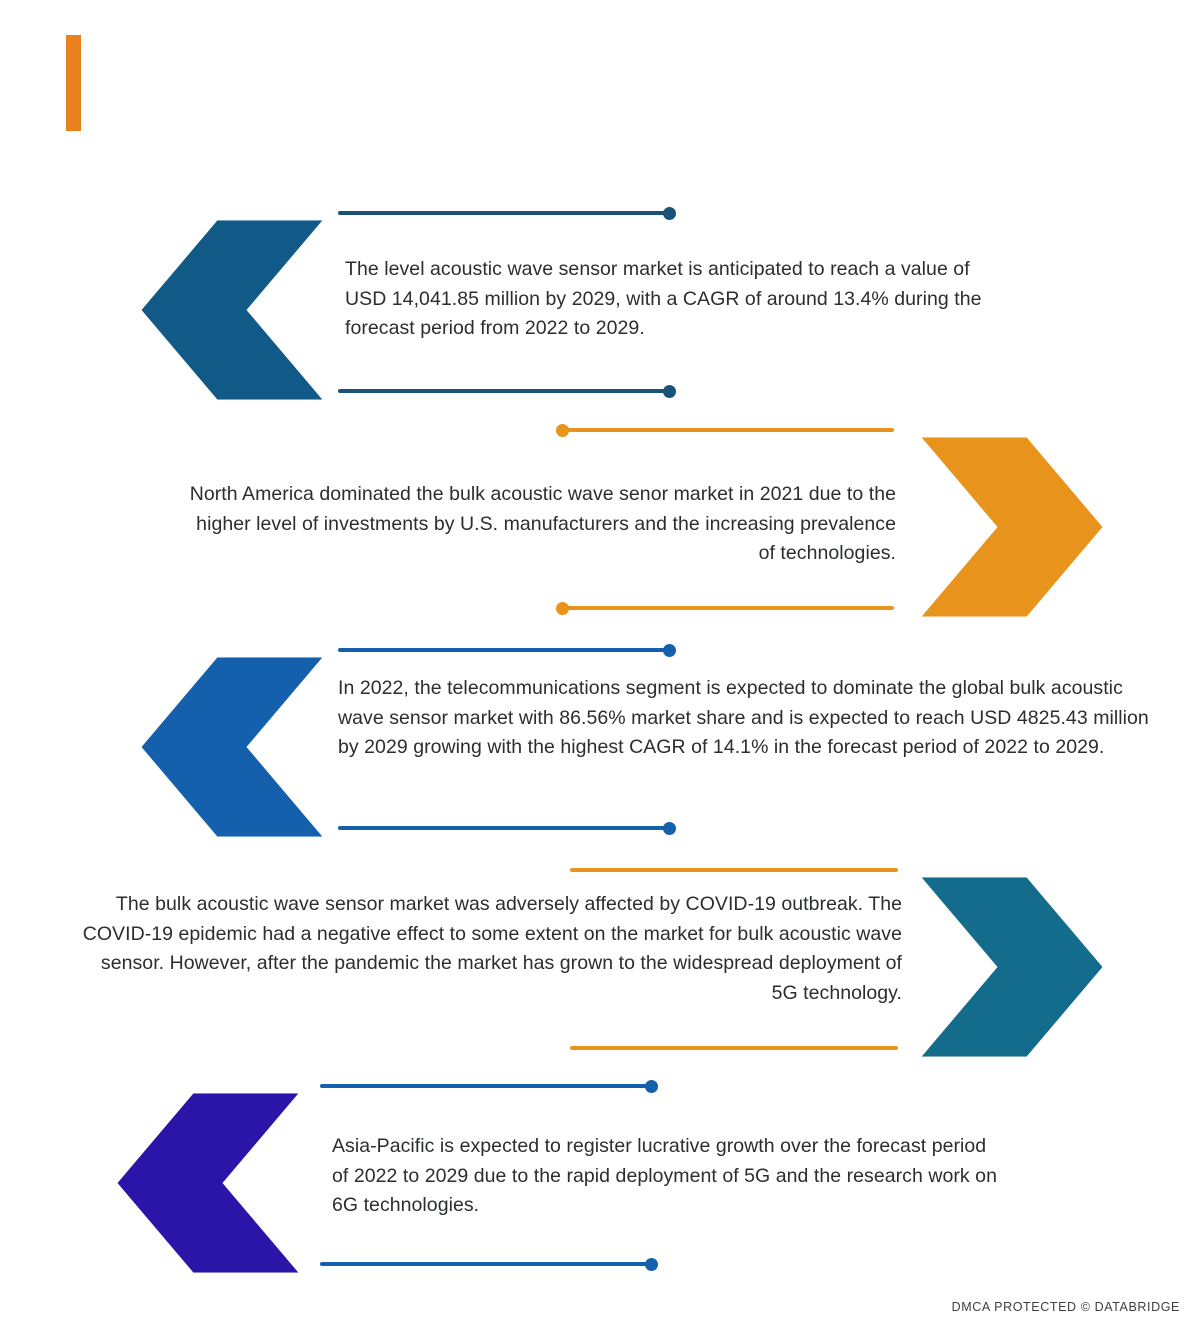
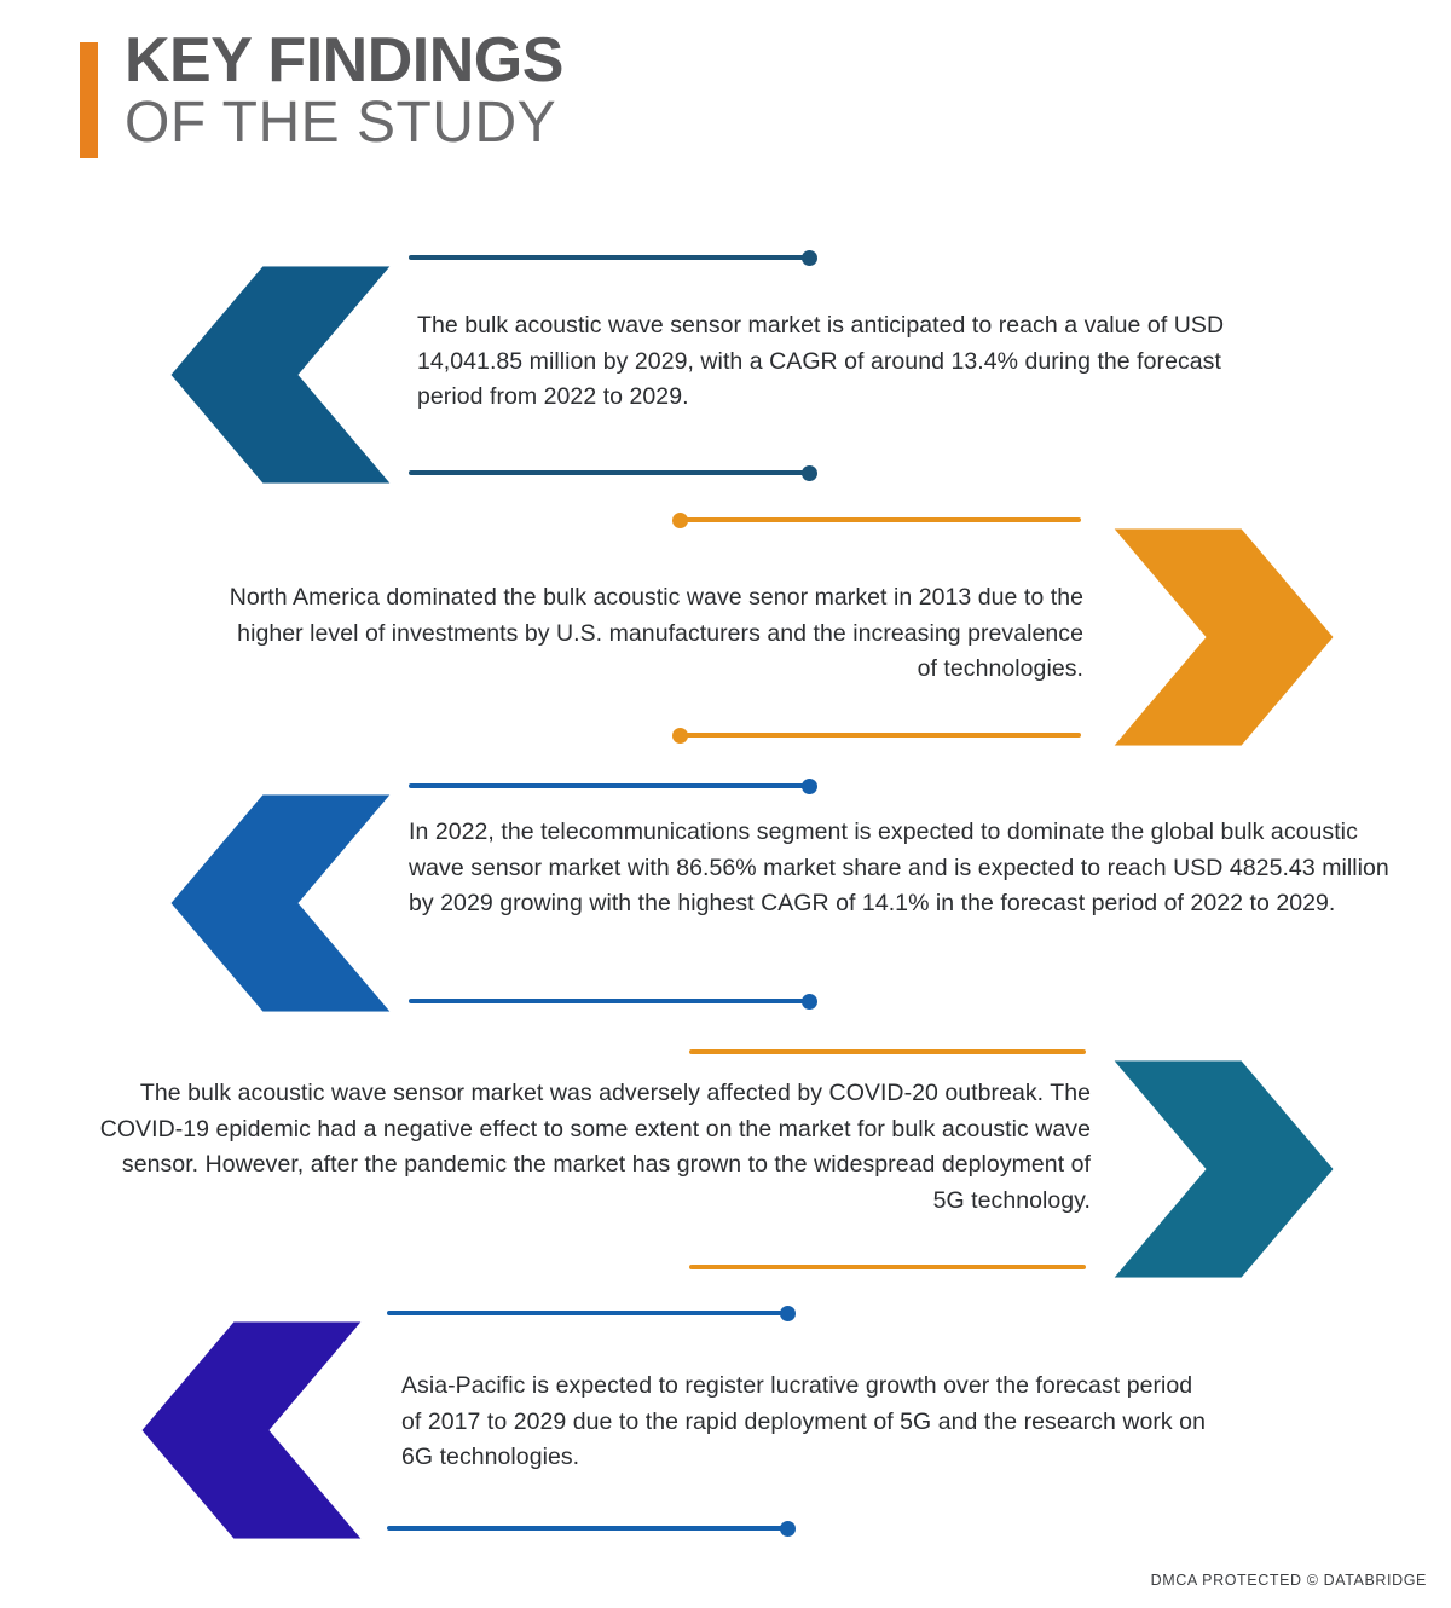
+ KEY FINDINGS
+ OF THE STUDY
- The level acoustic wave sensor market is anticipated to reach a value of USD 14,041.85 million by 2029, with a CAGR of around 13.4% during the forecast period from 2022 to 2029.
+ The bulk acoustic wave sensor market is anticipated to reach a value of USD 14,041.85 million by 2029, with a CAGR of around 13.4% during the forecast period from 2022 to 2029.
- North America dominated the bulk acoustic wave senor market in 2021 due to the higher level of investments by U.S. manufacturers and the increasing prevalence of technologies.
+ North America dominated the bulk acoustic wave senor market in 2013 due to the higher level of investments by U.S. manufacturers and the increasing prevalence of technologies.
  In 2022, the telecommunications segment is expected to dominate the global bulk acoustic wave sensor market with 86.56% market share and is expected to reach USD 4825.43 million by 2029 growing with the highest CAGR of 14.1% in the forecast period of 2022 to 2029.
- The bulk acoustic wave sensor market was adversely affected by COVID-19 outbreak. The COVID-19 epidemic had a negative effect to some extent on the market for bulk acoustic wave sensor. However, after the pandemic the market has grown to the widespread deployment of 5G technology.
+ The bulk acoustic wave sensor market was adversely affected by COVID-20 outbreak. The COVID-19 epidemic had a negative effect to some extent on the market for bulk acoustic wave sensor. However, after the pandemic the market has grown to the widespread deployment of 5G technology.
- Asia-Pacific is expected to register lucrative growth over the forecast period of 2022 to 2029 due to the rapid deployment of 5G and the research work on 6G technologies.
+ Asia-Pacific is expected to register lucrative growth over the forecast period of 2017 to 2029 due to the rapid deployment of 5G and the research work on 6G technologies.
  DMCA PROTECTED © DATABRIDGE
